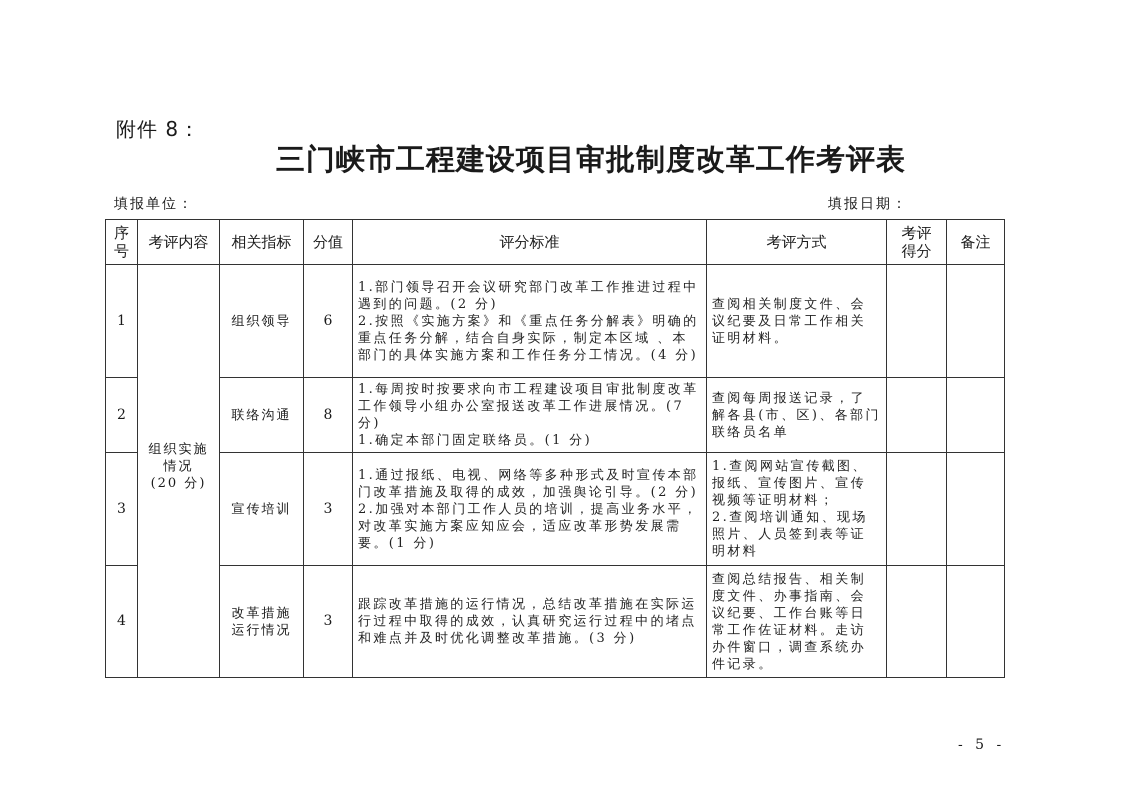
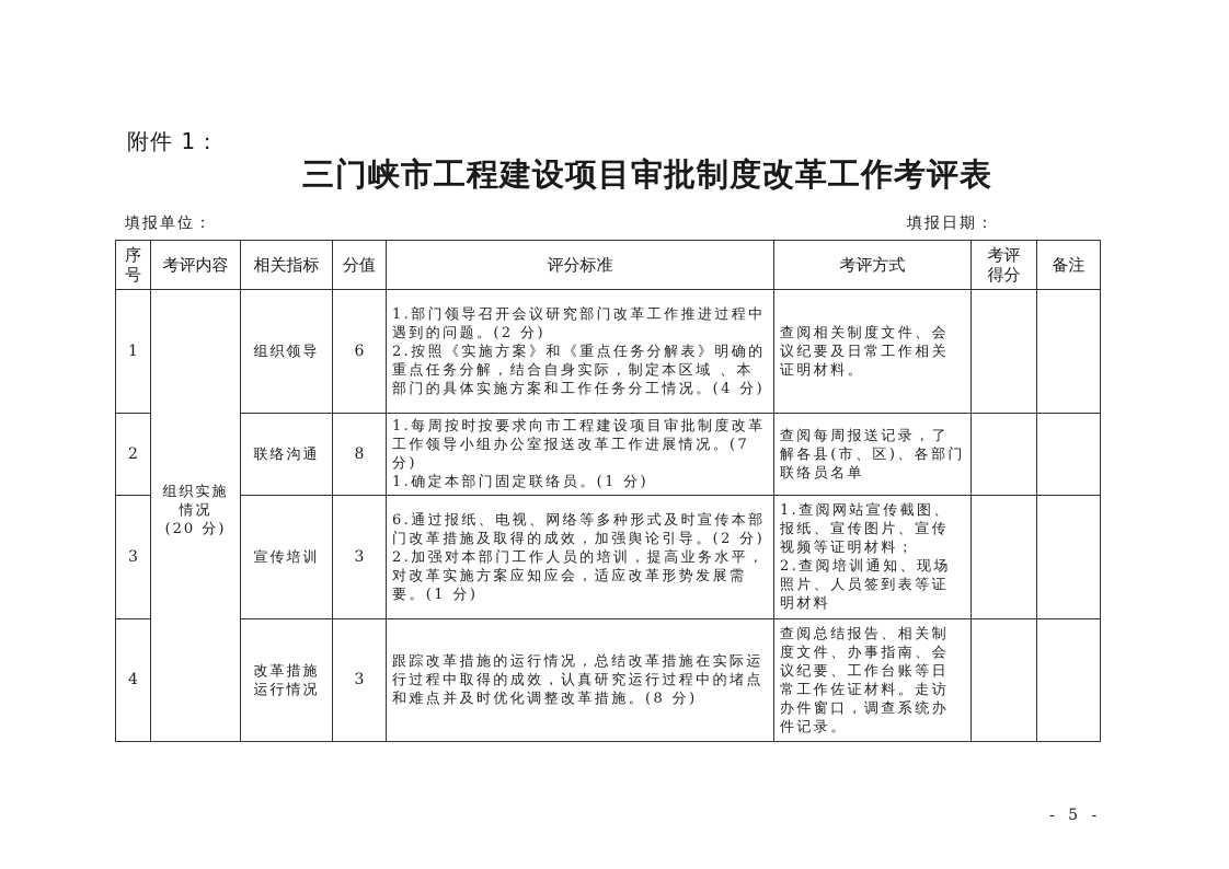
- 附件 8：
+ 附件 1：
  三门峡市工程建设项目审批制度改革工作考评表
  填报单位：
  填报日期：
  序号	考评内容	相关指标	分值	评分标准	考评方式	考评得分	备注
  1	组织实施情况 (20 分)	组织领导	6	1.部门领导召开会议研究部门改革工作推进过程中遇到的问题。(2 分) 2.按照《实施方案》和《重点任务分解表》明确的重点任务分解，结合自身实际，制定本区域 、本部门的具体实施方案和工作任务分工情况。(4 分)	查阅相关制度文件、会议纪要及日常工作相关证明材料。
  2	联络沟通	8	1.每周按时按要求向市工程建设项目审批制度改革工作领导小组办公室报送改革工作进展情况。(7 分) 1.确定本部门固定联络员。(1 分)	查阅每周报送记录，了解各县(市、区)、各部门联络员名单
- 3	宣传培训	3	1.通过报纸、电视、网络等多种形式及时宣传本部门改革措施及取得的成效，加强舆论引导。(2 分) 2.加强对本部门工作人员的培训，提高业务水平，对改革实施方案应知应会，适应改革形势发展需要。(1 分)	1.查阅网站宣传截图、报纸、宣传图片、宣传视频等证明材料； 2.查阅培训通知、现场照片、人员签到表等证明材料
+ 3	宣传培训	3	6.通过报纸、电视、网络等多种形式及时宣传本部门改革措施及取得的成效，加强舆论引导。(2 分) 2.加强对本部门工作人员的培训，提高业务水平，对改革实施方案应知应会，适应改革形势发展需要。(1 分)	1.查阅网站宣传截图、报纸、宣传图片、宣传视频等证明材料； 2.查阅培训通知、现场照片、人员签到表等证明材料
- 4	改革措施运行情况	3	跟踪改革措施的运行情况，总结改革措施在实际运行过程中取得的成效，认真研究运行过程中的堵点和难点并及时优化调整改革措施。(3 分)	查阅总结报告、相关制度文件、办事指南、会议纪要、工作台账等日常工作佐证材料。走访办件窗口，调查系统办件记录。
+ 4	改革措施运行情况	3	跟踪改革措施的运行情况，总结改革措施在实际运行过程中取得的成效，认真研究运行过程中的堵点和难点并及时优化调整改革措施。(8 分)	查阅总结报告、相关制度文件、办事指南、会议纪要、工作台账等日常工作佐证材料。走访办件窗口，调查系统办件记录。
  - 5 -
